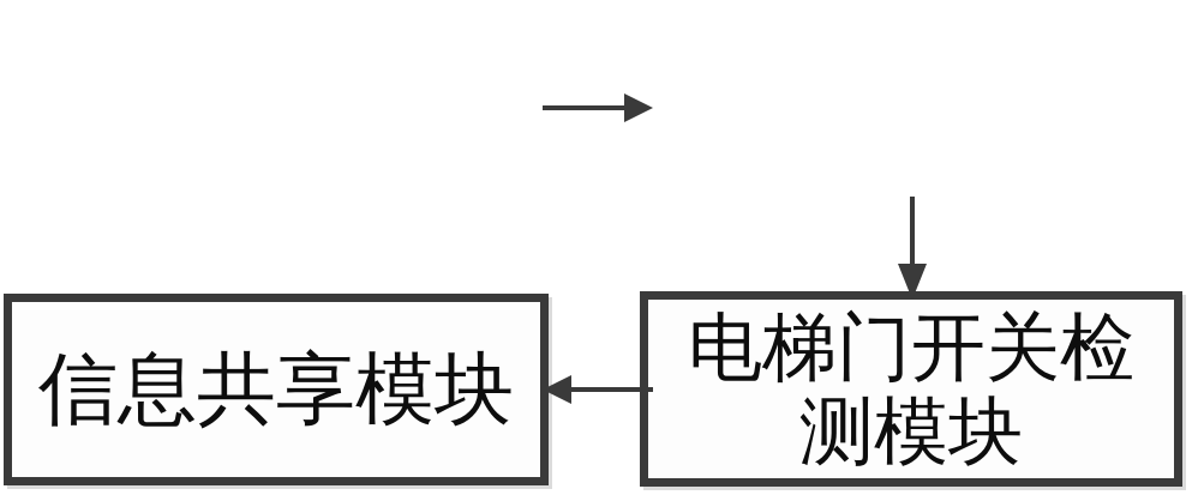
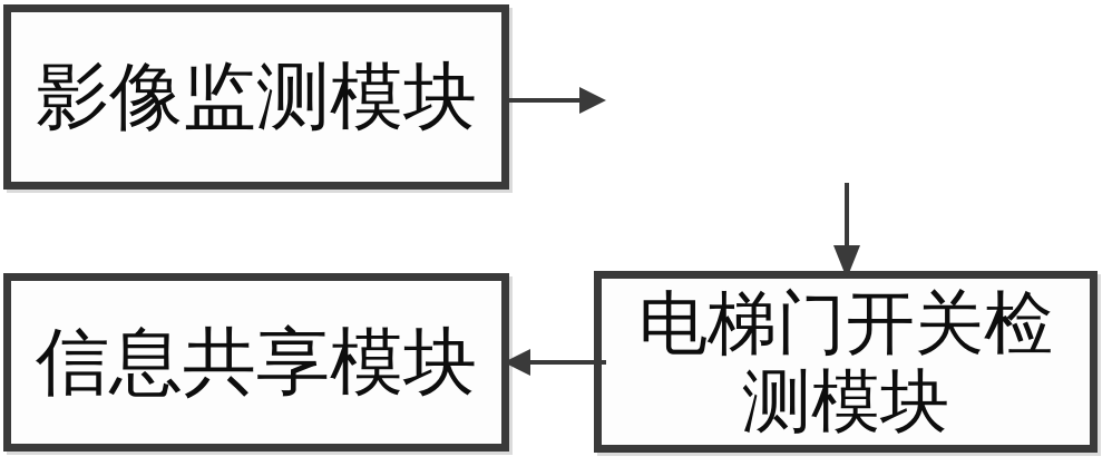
+ 影像监测模块
  电梯门开关检
  测模块
  信息共享模块
